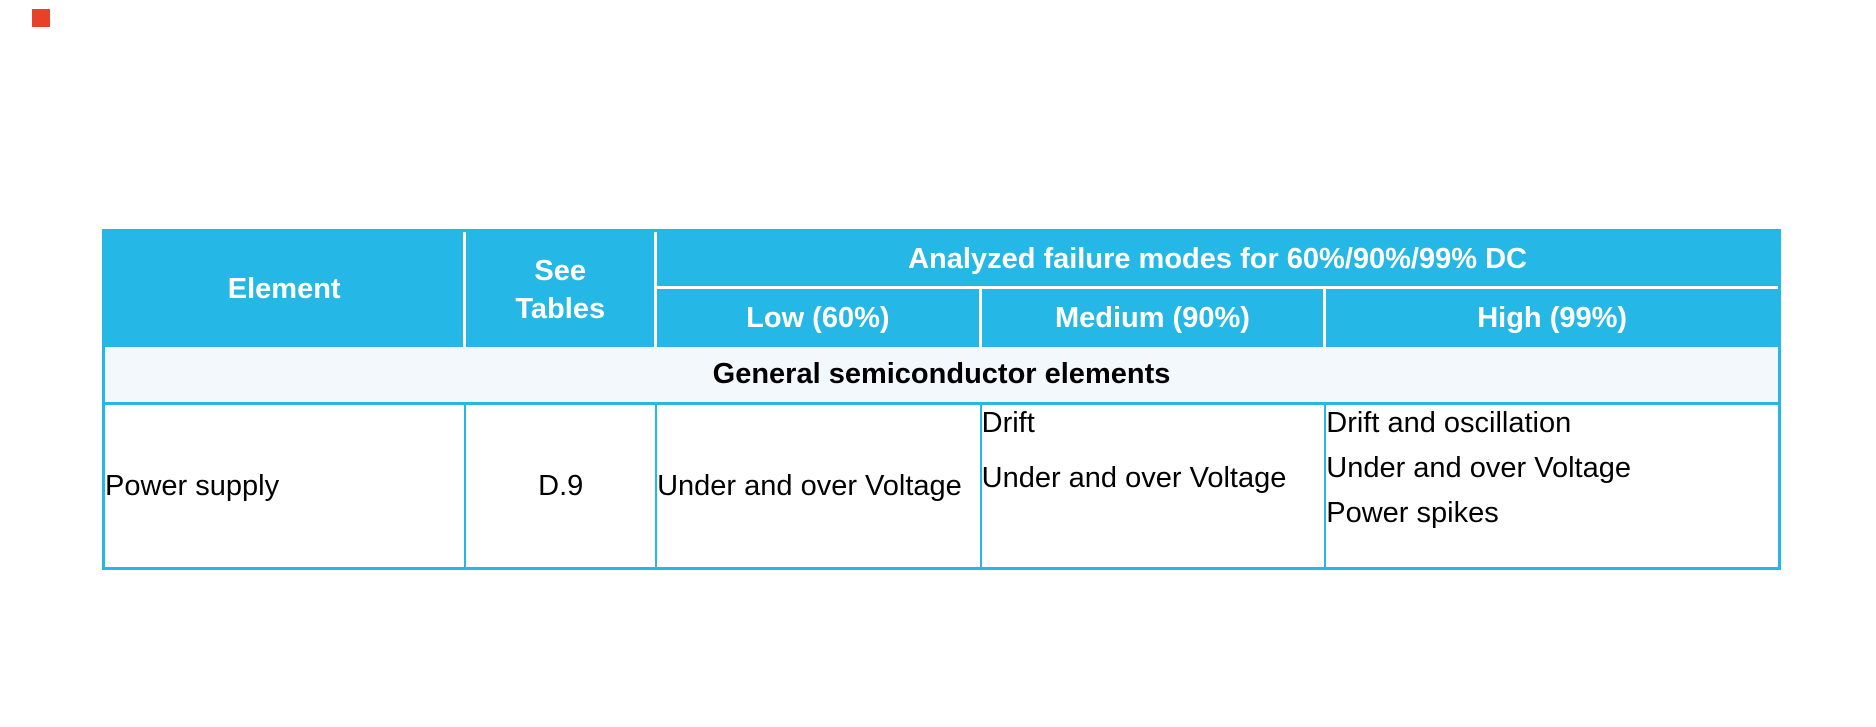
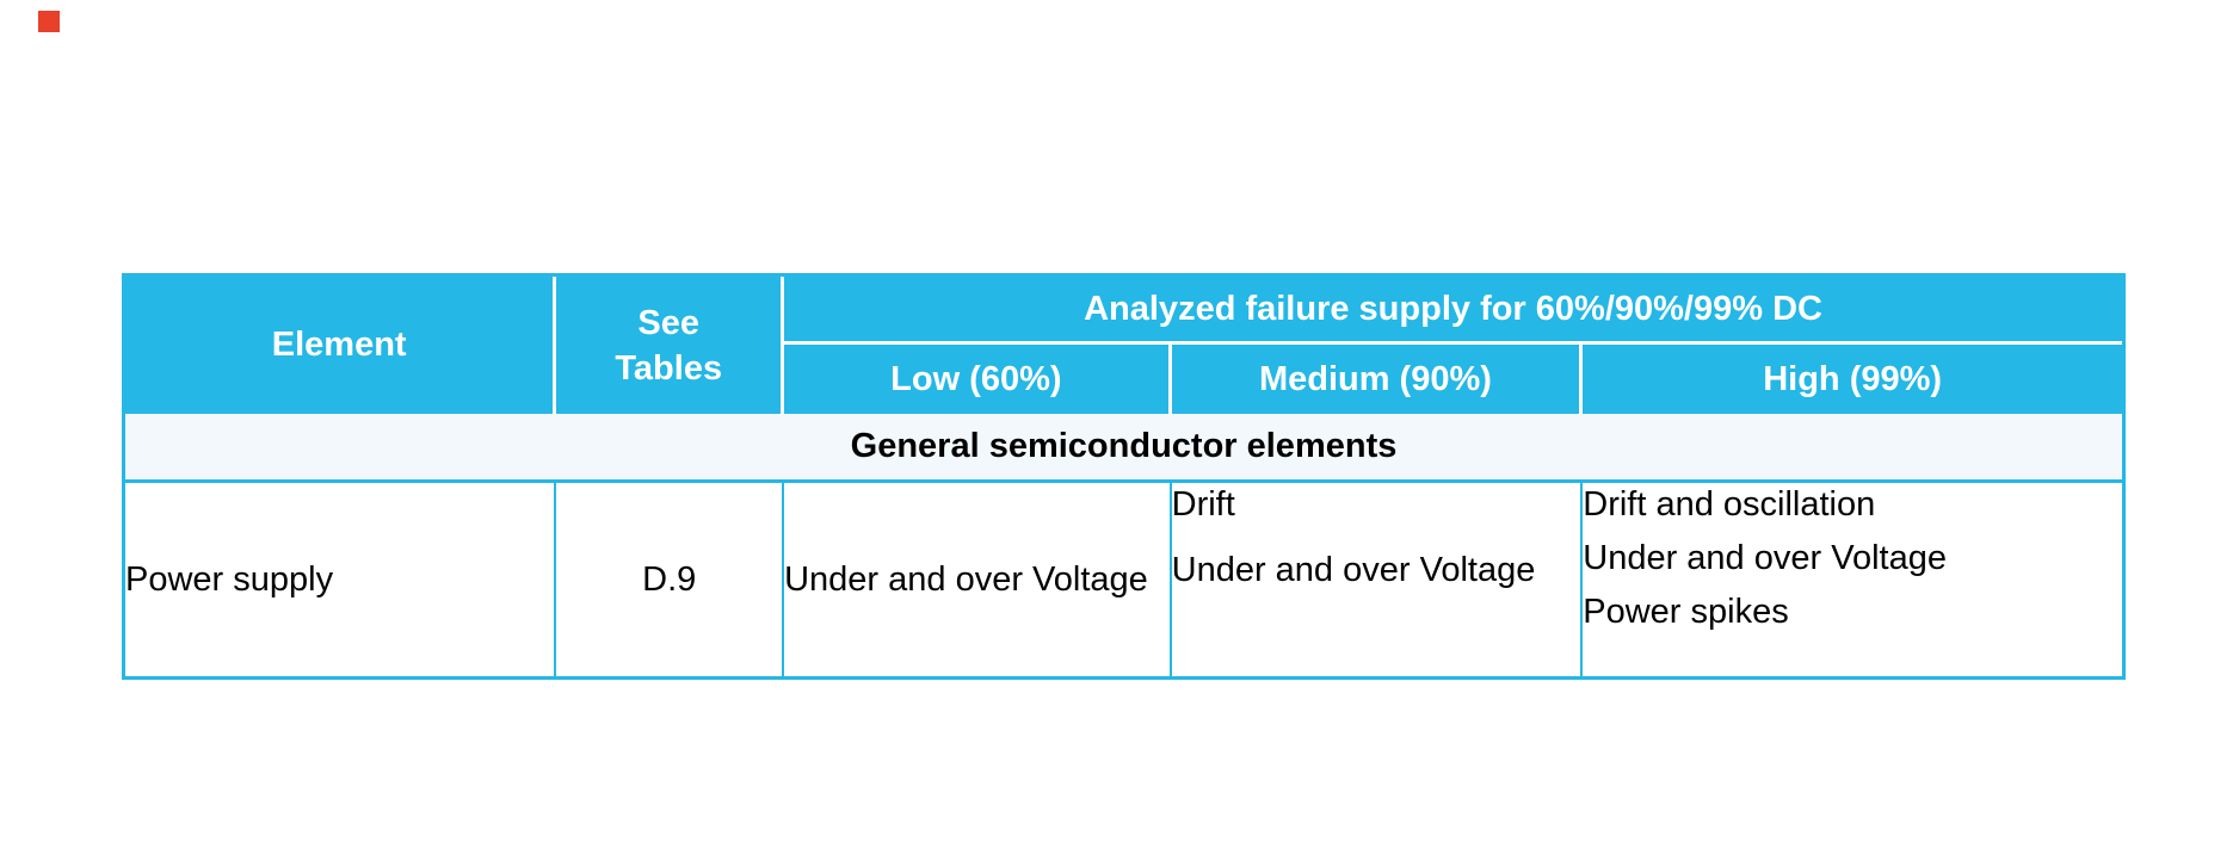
- Element	See Tables	Analyzed failure modes for 60%/90%/99% DC
+ Element	See Tables	Analyzed failure supply for 60%/90%/99% DC
  Low (60%)	Medium (90%)	High (99%)
  General semiconductor elements
  Power supply	D.9	Under and over Voltage	DriftUnder and over Voltage	Drift and oscillationUnder and over VoltagePower spikes
